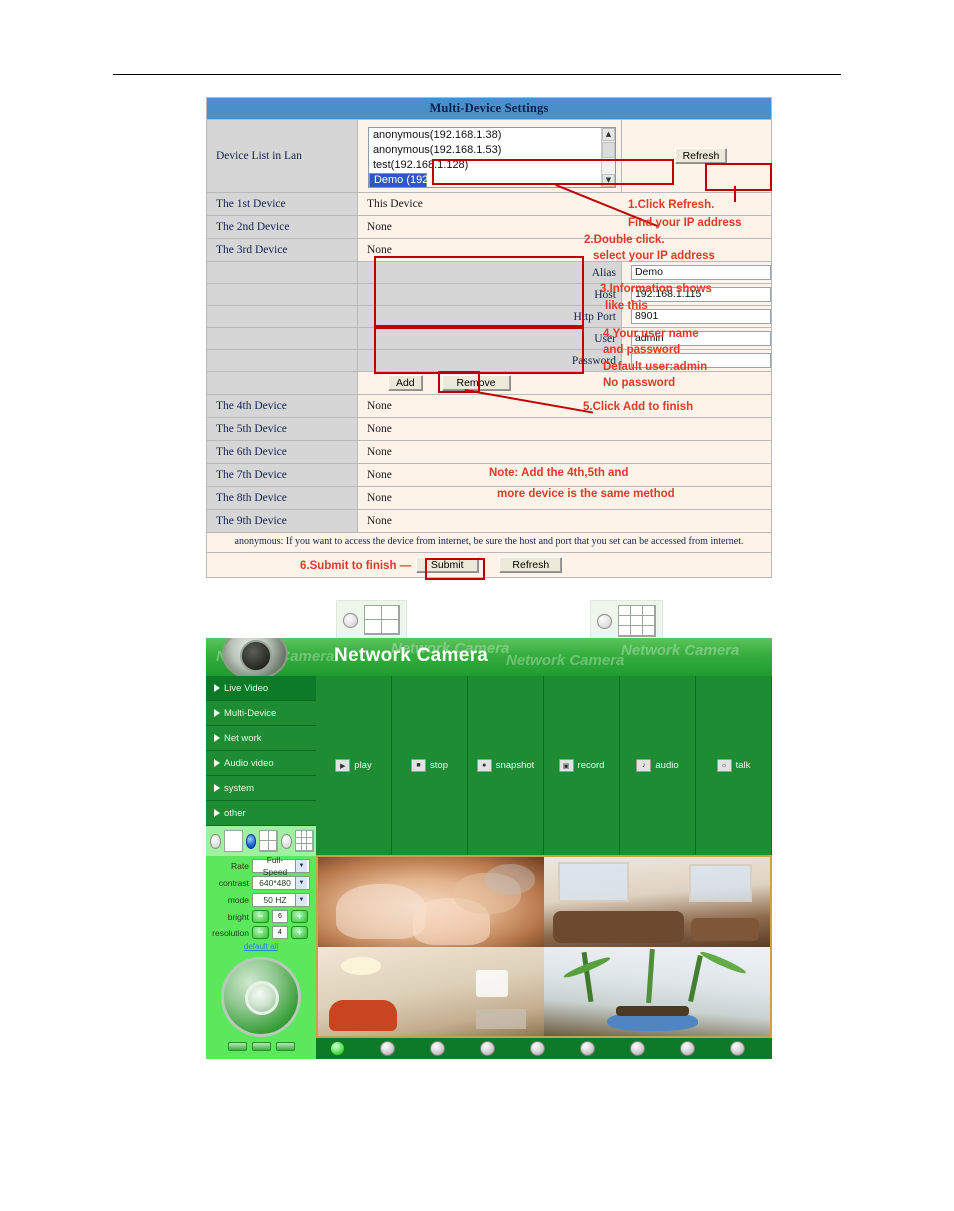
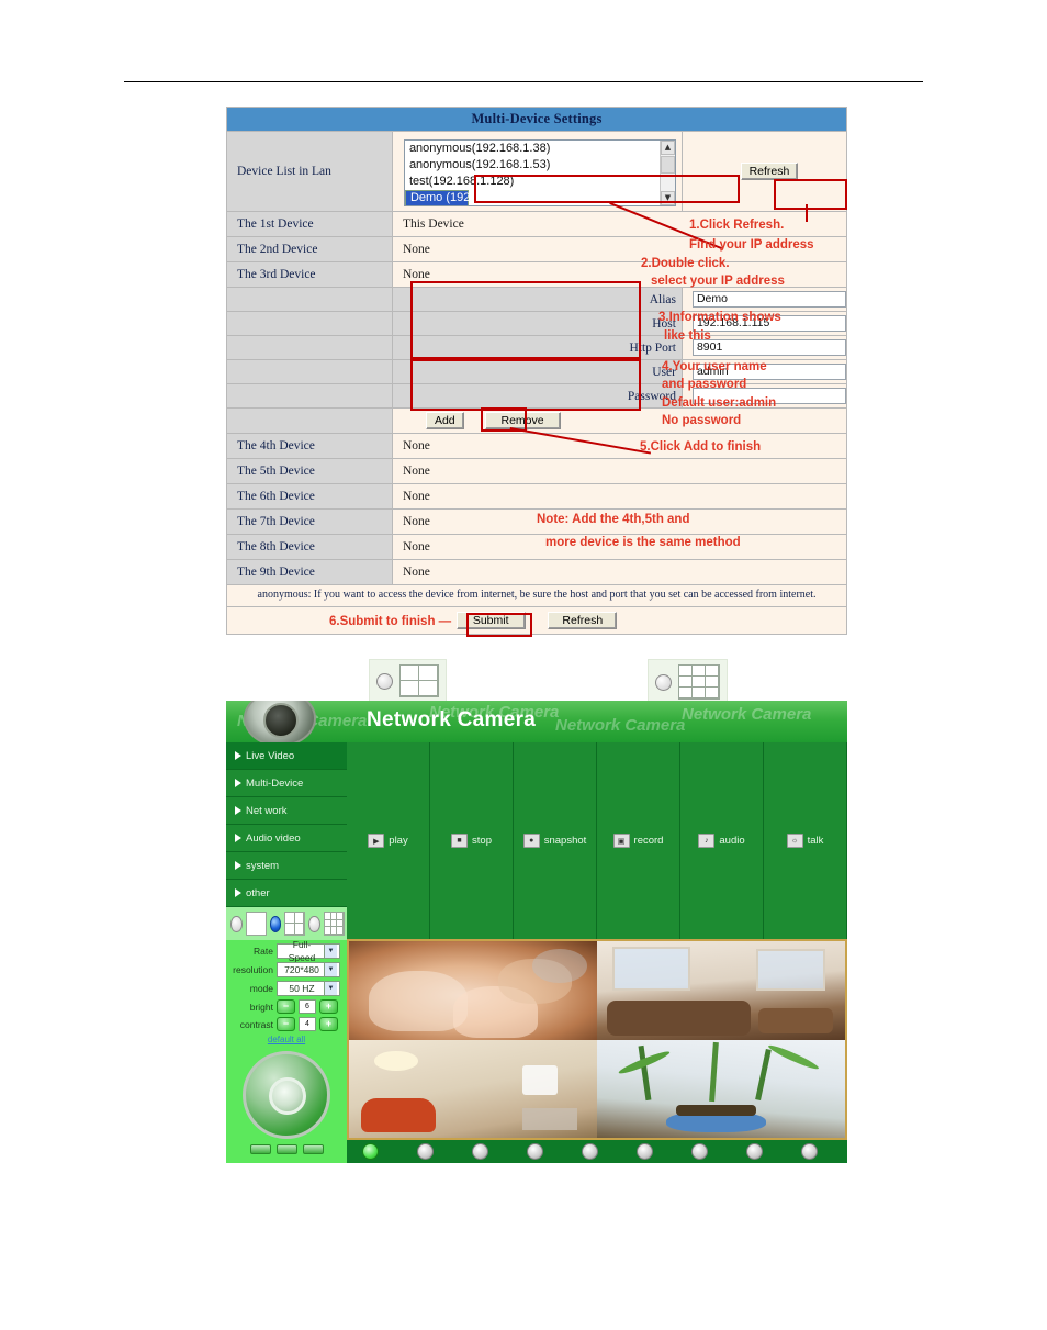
  Multi-Device Settings
  Device List in Lan	anonymous(192.168.1.38) anonymous(192.168.1.53) test(192.168.1.128) Demo (192. ▲ ▼	Refresh
  The 1st Device	This Device
  The 2nd Device	None
  The 3rd Device	None
  	Alias	Demo
  	Host	192.168.1.115
  	Http Port	8901
  	User	admin
  	Password
  	Add Remove
  The 4th Device	None
  The 5th Device	None
  The 6th Device	None
  The 7th Device	None
  The 8th Device	None
  The 9th Device	None
  anonymous: If you want to access the device from internet, be sure the host and port that you set can be accessed from internet.
  Submit Refresh
  1.Click Refresh.
  Find your IP address
  2.Double click.
  select your IP address
  3.Information shows
  like this
  4.Your user name
  and password
  Default user:admin
  No password
  5.Click Add to finish
  Note: Add the 4th,5th and
  more device is the same method
  6.Submit to finish —
  Network Camera
  Network Camera
  Network Camera
  Network Camera
  Live Video
  Multi-Device
  Net work
  Audio video
  system
  other
  Rate
  Full-Speed
- contrast
+ resolution
- 640*480
+ 720*480
  mode
  50 HZ
  bright
  −
  +
- resolution
+ contrast
  −
  +
  default all
  play
  stop
  snapshot
  record
  audio
  talk
